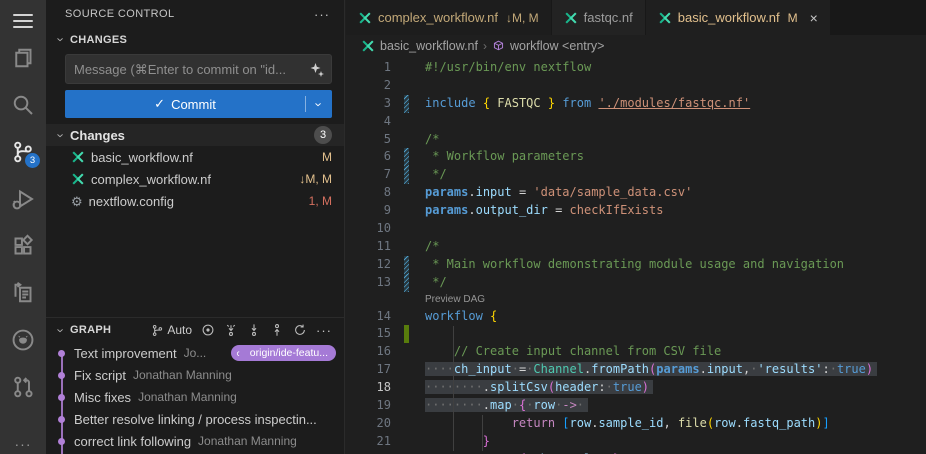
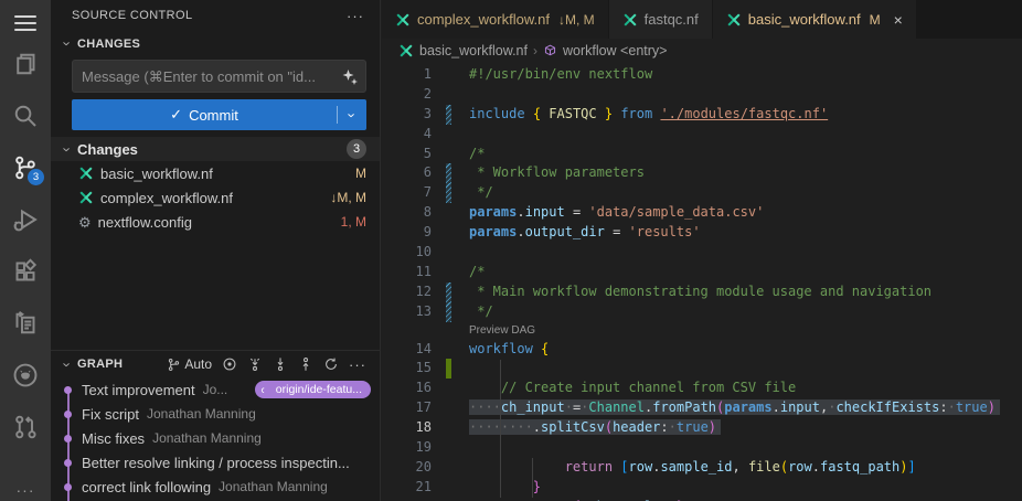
  3
  ···
  SOURCE CONTROL
  ···
  CHANGES
  Message (⌘Enter to commit on "id...
  ✓
  Commit
  Changes
  3
  basic_workflow.nf
  M
  complex_workflow.nf
  ↓M, M
  ⚙
  nextflow.config
  1, M
  GRAPH
  Auto
  ···
  Text improvement
  Jo...
  origin/ide-featu...
  Fix script
  Jonathan Manning
  Misc fixes
  Jonathan Manning
  Better resolve linking / process inspectin...
  correct link following
  Jonathan Manning
  complex_workflow.nf
  ↓M, M
  fastqc.nf
  basic_workflow.nf
  M
  ×
  basic_workflow.nf
  ›
  workflow <entry>
  1
  #!/usr/bin/env nextflow
  2
  3
  include { FASTQC } from './modules/fastqc.nf'
  4
  5
  /*
  6
  * Workflow parameters
  7
  */
  8
  params.input = 'data/sample_data.csv'
  9
- params.output_dir = checkIfExists
+ params.output_dir = 'results'
  10
  11
  /*
  12
  * Main workflow demonstrating module usage and navigation
  13
  */
  Preview DAG
  14
  workflow {
  15
  16
  // Create input channel from CSV file
  17
- ····ch_input·=·Channel.fromPath(params.input,·'results':·true)
+ ····ch_input·=·Channel.fromPath(params.input,·checkIfExists:·true)
  18
  ········.splitCsv(header:·true)
  19
- ········.map·{·row·->·
  20
  return [row.sample_id, file(row.fastq_path)]
  21
  }
